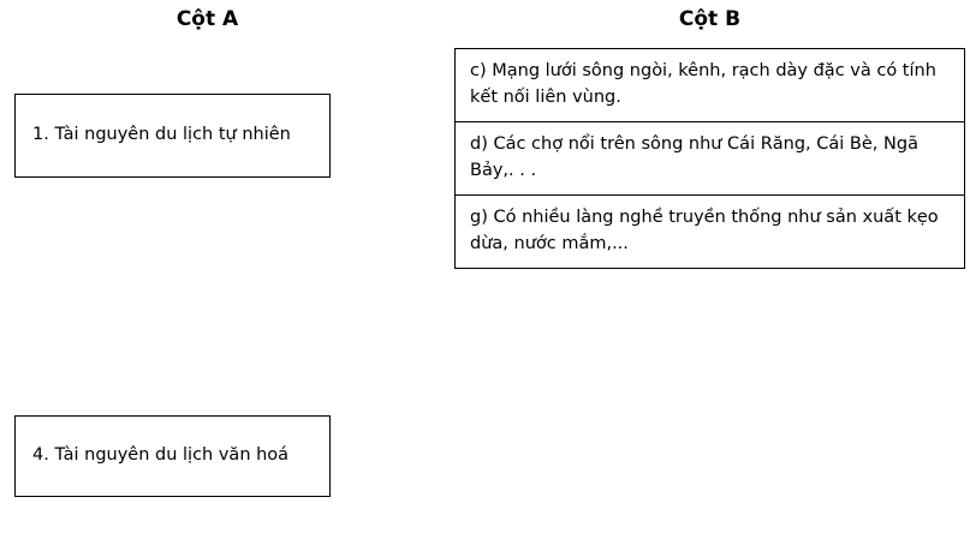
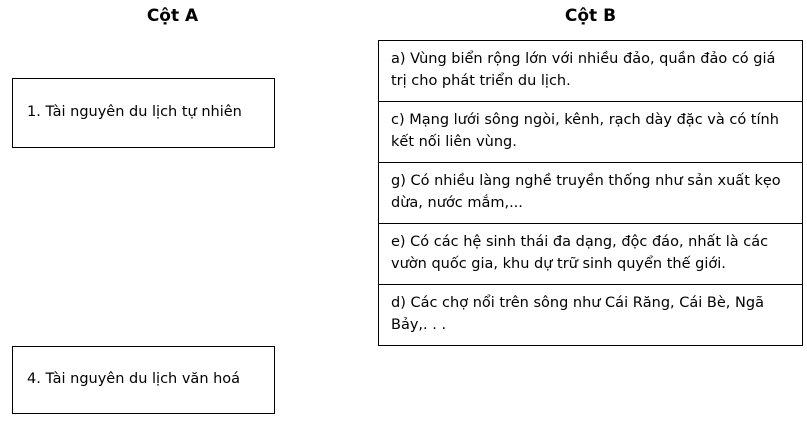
  Cột A
  Cột B
  1. Tài nguyên du lịch tự nhiên
  4. Tài nguyên du lịch văn hoá
+ a) Vùng biển rộng lớn với nhiều đảo, quần đảo có giá trị cho phát triển du lịch.
  c) Mạng lưới sông ngòi, kênh, rạch dày đặc và có tính kết nối liên vùng.
- d) Các chợ nổi trên sông như Cái Răng, Cái Bè, Ngã Bảy,. . .
+ g) Có nhiều làng nghề truyền thống như sản xuất kẹo dừa, nước mắm,...
+ e) Có các hệ sinh thái đa dạng, độc đáo, nhất là các vườn quốc gia, khu dự trữ sinh quyển thế giới.
- g) Có nhiều làng nghề truyền thống như sản xuất kẹo dừa, nước mắm,...
+ d) Các chợ nổi trên sông như Cái Răng, Cái Bè, Ngã Bảy,. . .
